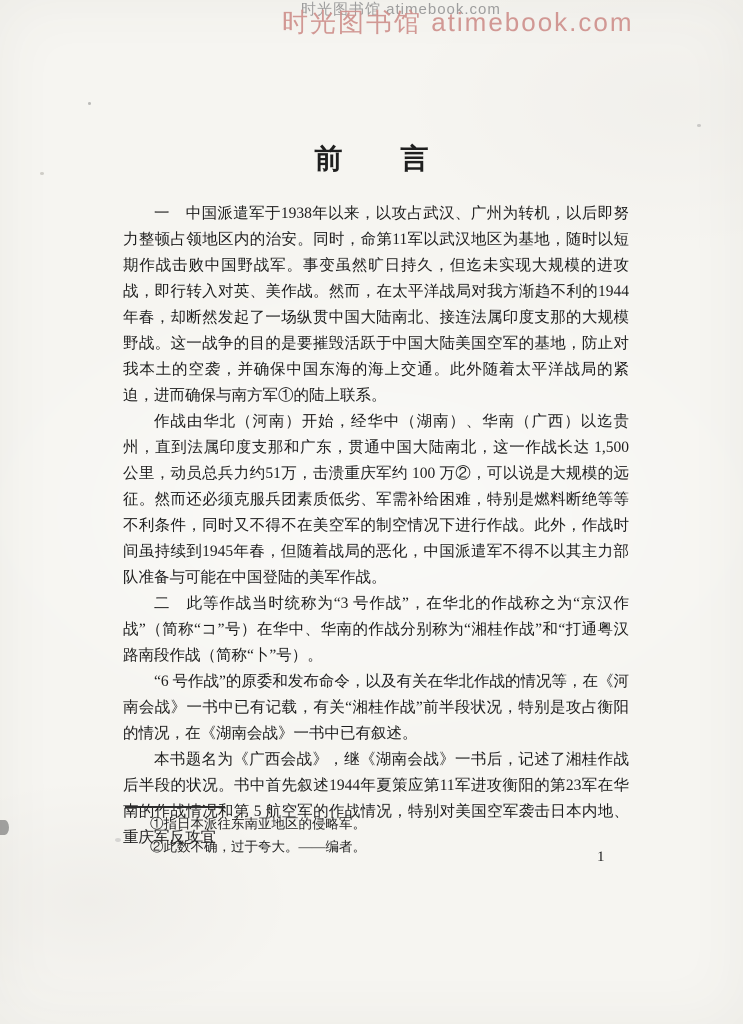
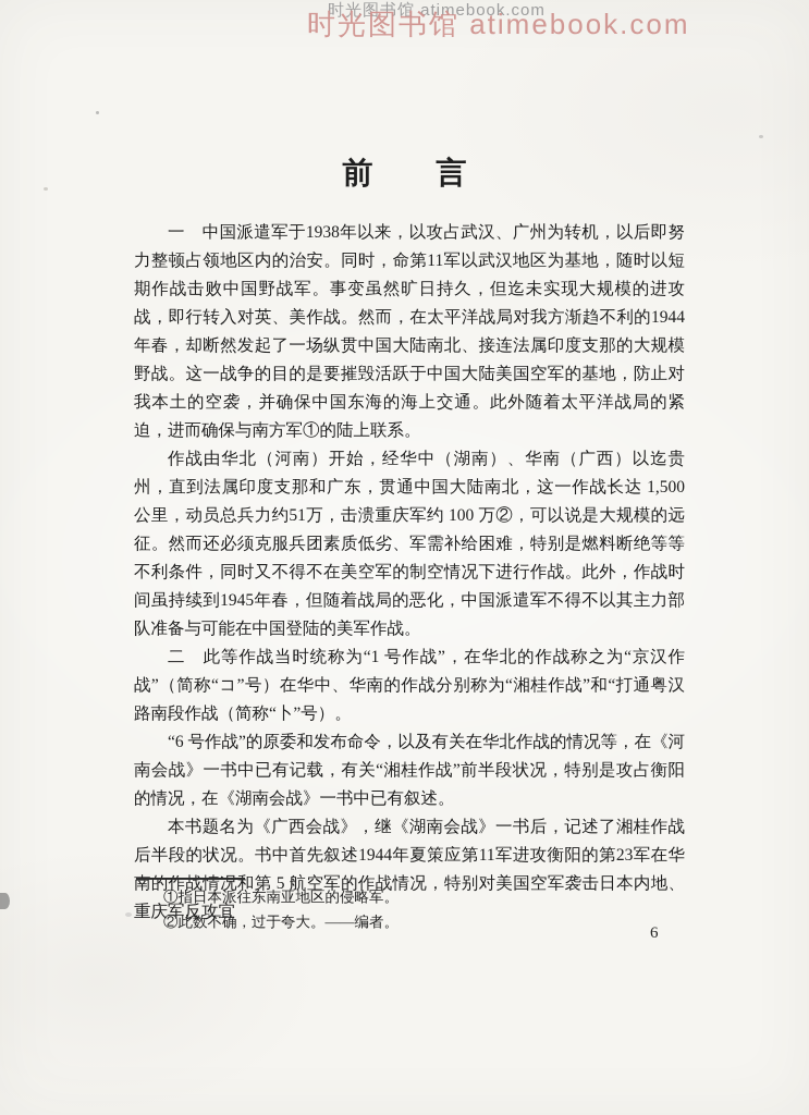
  时光图书馆 atimebook.com
  时光图书馆 atimebook.com
  前 言
  一 中国派遣军于1938年以来，以攻占武汉、广州为转机，以后即努力整顿占领地区内的治安。同时，命第11军以武汉地区为基地，随时以短期作战击败中国野战军。事变虽然旷日持久，但迄未实现大规模的进攻战，即行转入对英、美作战。然而，在太平洋战局对我方渐趋不利的1944年春，却断然发起了一场纵贯中国大陆南北、接连法属印度支那的大规模野战。这一战争的目的是要摧毁活跃于中国大陆美国空军的基地，防止对我本土的空袭，并确保中国东海的海上交通。此外随着太平洋战局的紧迫，进而确保与南方军①的陆上联系。
  作战由华北（河南）开始，经华中（湖南）、华南（广西）以迄贵州，直到法属印度支那和广东，贯通中国大陆南北，这一作战长达 1,500 公里，动员总兵力约51万，击溃重庆军约 100 万②，可以说是大规模的远征。然而还必须克服兵团素质低劣、军需补给困难，特别是燃料断绝等等不利条件，同时又不得不在美空军的制空情况下进行作战。此外，作战时间虽持续到1945年春，但随着战局的恶化，中国派遣军不得不以其主力部队准备与可能在中国登陆的美军作战。
- 二 此等作战当时统称为“3 号作战”，在华北的作战称之为“京汉作战”（简称“コ”号）在华中、华南的作战分别称为“湘桂作战”和“打通粤汉路南段作战（简称“卜”号）。
+ 二 此等作战当时统称为“1 号作战”，在华北的作战称之为“京汉作战”（简称“コ”号）在华中、华南的作战分别称为“湘桂作战”和“打通粤汉路南段作战（简称“卜”号）。
  “6 号作战”的原委和发布命令，以及有关在华北作战的情况等，在《河南会战》一书中已有记载，有关“湘桂作战”前半段状况，特别是攻占衡阳的情况，在《湖南会战》一书中已有叙述。
  本书题名为《广西会战》，继《湖南会战》一书后，记述了湘桂作战后半段的状况。书中首先叙述1944年夏策应第11军进攻衡阳的第23军在华南的作战情况和第 5 航空军的作战情况，特别对美国空军袭击日本内地、重庆军反攻宜
  ①指日本派往东南亚地区的侵略军。
  ②此数不确，过于夸大。——编者。
- 1
+ 6
